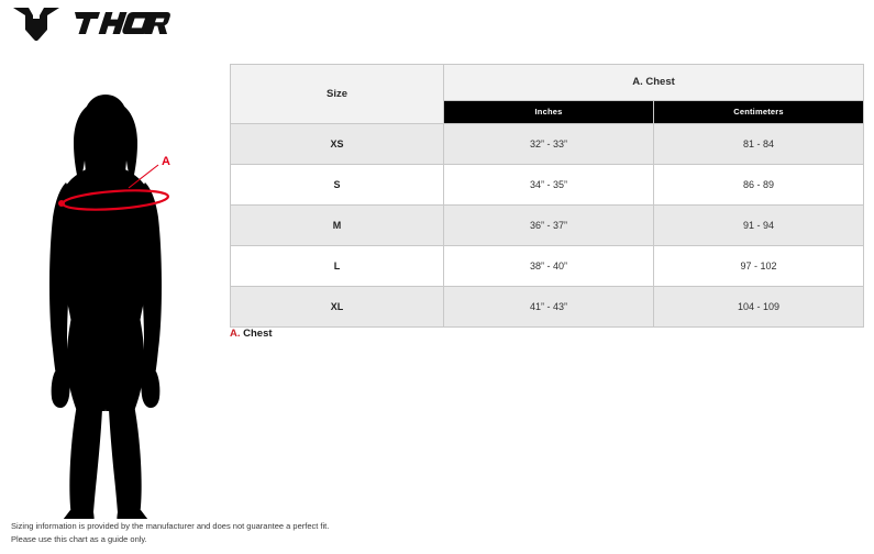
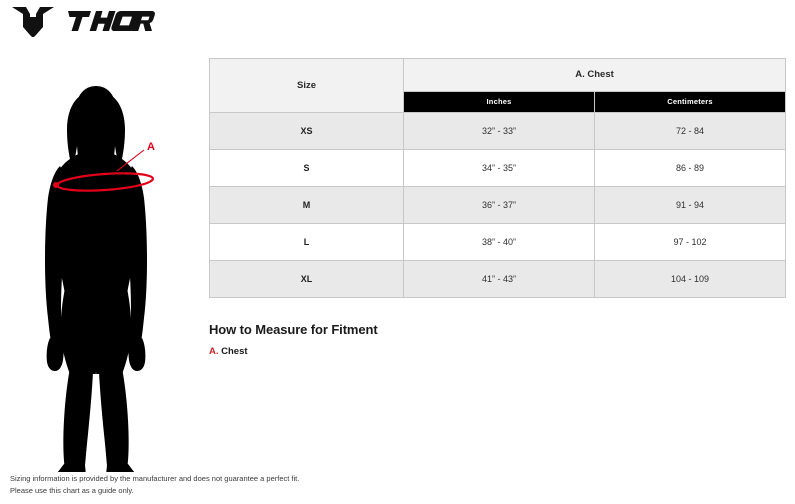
  A
  Size	A. Chest
  Inches	Centimeters
- XS	32” - 33”	81 - 84
+ XS	32” - 33”	72 - 84
  S	34” - 35”	86 - 89
  M	36” - 37”	91 - 94
  L	38” - 40”	97 - 102
  XL	41” - 43”	104 - 109
+ How to Measure for Fitment
  A. Chest
  Sizing information is provided by the manufacturer and does not guarantee a perfect fit.
  Please use this chart as a guide only.
